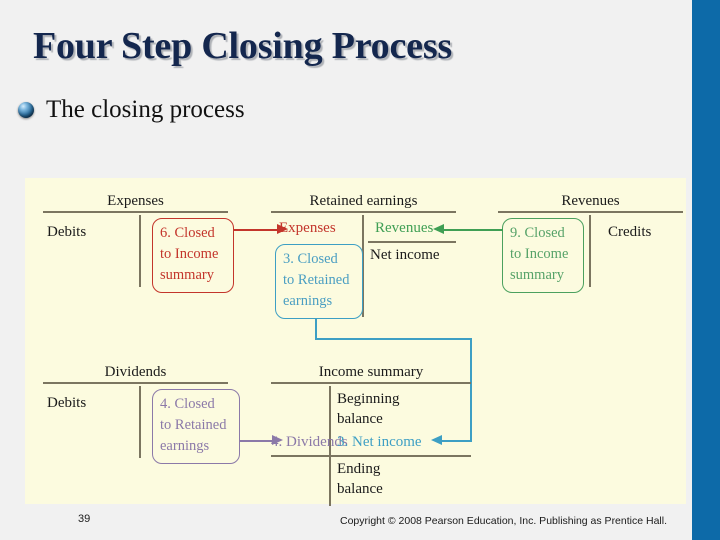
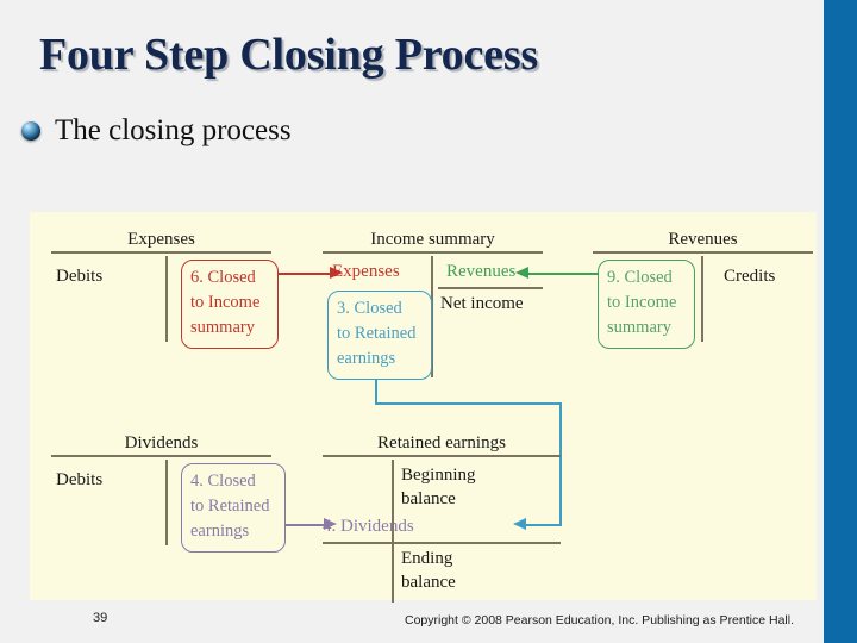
  Four Step Closing Process
  The closing process
  Expenses
  Debits
  6. Closed
  to Income
  summary
- Retained earnings
+ Income summary
  Expenses
  Revenues
  Net income
  3. Closed
  to Retained
  earnings
  Revenues
  Credits
  9. Closed
  to Income
  summary
  Dividends
  Debits
  4. Closed
  to Retained
  earnings
- Income summary
+ Retained earnings
  Beginning
  balance
  4. Dividends
- 3. Net income
  Ending
  balance
  39
  Copyright © 2008 Pearson Education, Inc. Publishing as Prentice Hall.
